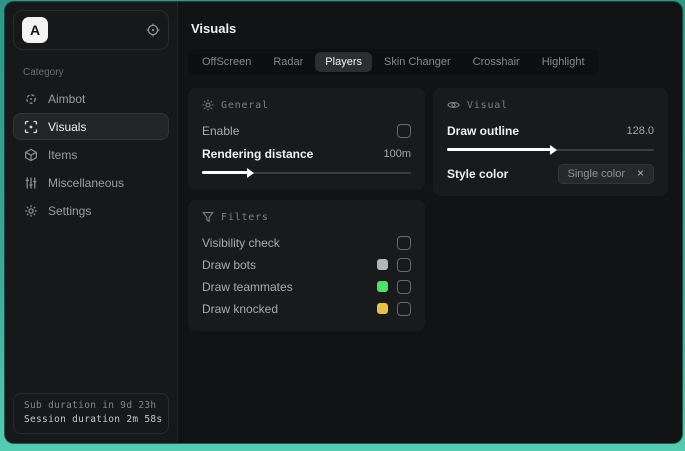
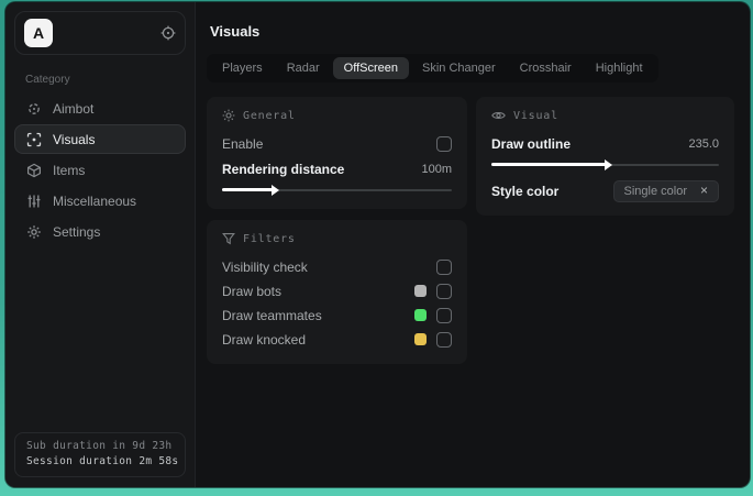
  A
  Category
  Aimbot
  Visuals
  Items
  Miscellaneous
  Settings
  Sub duration in 9d 23h
  Session duration 2m 58s
  Visuals
- OffScreen
+ Players
  Radar
- Players
+ OffScreen
  Skin Changer
  Crosshair
  Highlight
  General
  Enable
  Rendering distance
  100m
  Filters
  Visibility check
  Draw bots
  Draw teammates
  Draw knocked
  Visual
  Draw outline
- 128.0
+ 235.0
  Style color
  Single color
  ×
